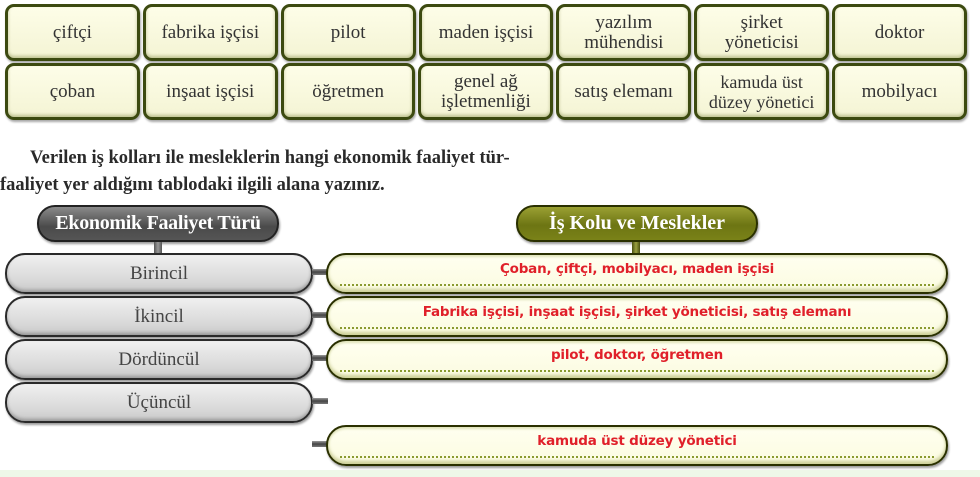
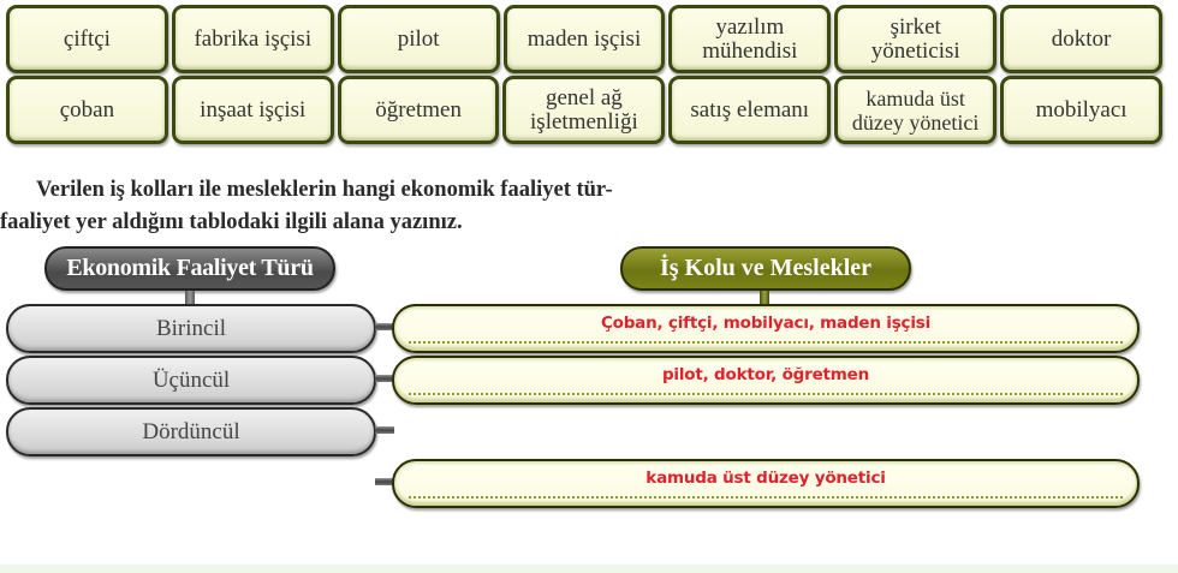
  çiftçi
  fabrika işçisi
  pilot
  maden işçisi
  yazılım mühendisi
  şirket yöneticisi
  doktor
  çoban
  inşaat işçisi
  öğretmen
  genel ağ işletmenliği
  satış elemanı
  kamuda üst düzey yönetici
  mobilyacı
  Verilen iş kolları ile mesleklerin hangi ekonomik faaliyet tür-
  faaliyet yer aldığını tablodaki ilgili alana yazınız.
  Ekonomik Faaliyet Türü
  İş Kolu ve Meslekler
  Birincil
  Çoban, çiftçi, mobilyacı, maden işçisi
- İkincil
- Fabrika işçisi, inşaat işçisi, şirket yöneticisi, satış elemanı
- Dördüncül
+ Üçüncül
  pilot, doktor, öğretmen
- Üçüncül
+ Dördüncül
  kamuda üst düzey yönetici
